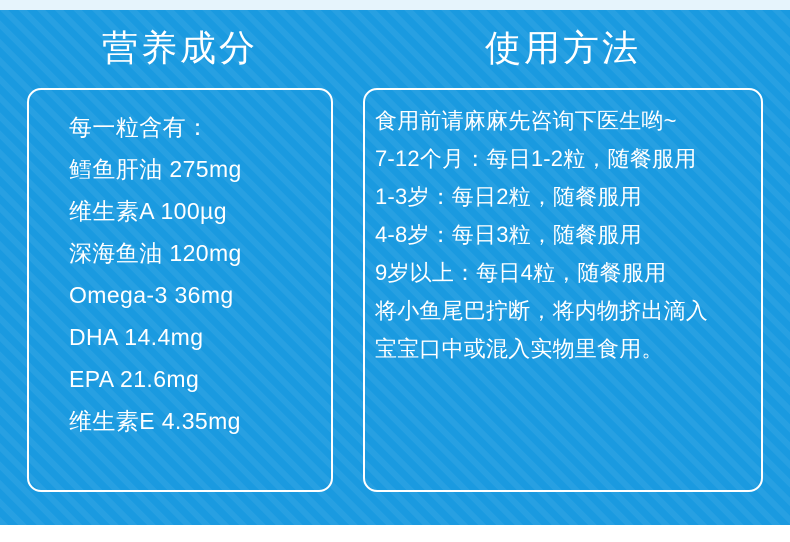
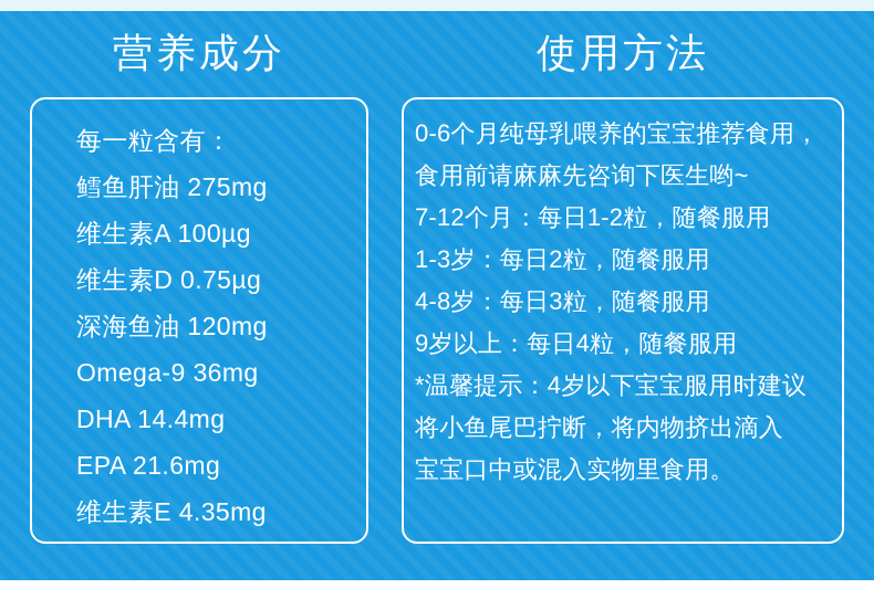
  营养成分
  每一粒含有：
  鳕鱼肝油 275mg
  维生素A 100µg
+ 维生素D 0.75µg
  深海鱼油 120mg
- Omega-3 36mg
+ Omega-9 36mg
  DHA 14.4mg
  EPA 21.6mg
  维生素E 4.35mg
  使用方法
+ 0-6个月纯母乳喂养的宝宝推荐食用，
  食用前请麻麻先咨询下医生哟~
  7-12个月：每日1-2粒，随餐服用
  1-3岁：每日2粒，随餐服用
  4-8岁：每日3粒，随餐服用
  9岁以上：每日4粒，随餐服用
+ *温馨提示：4岁以下宝宝服用时建议
  将小鱼尾巴拧断，将内物挤出滴入
  宝宝口中或混入实物里食用。
